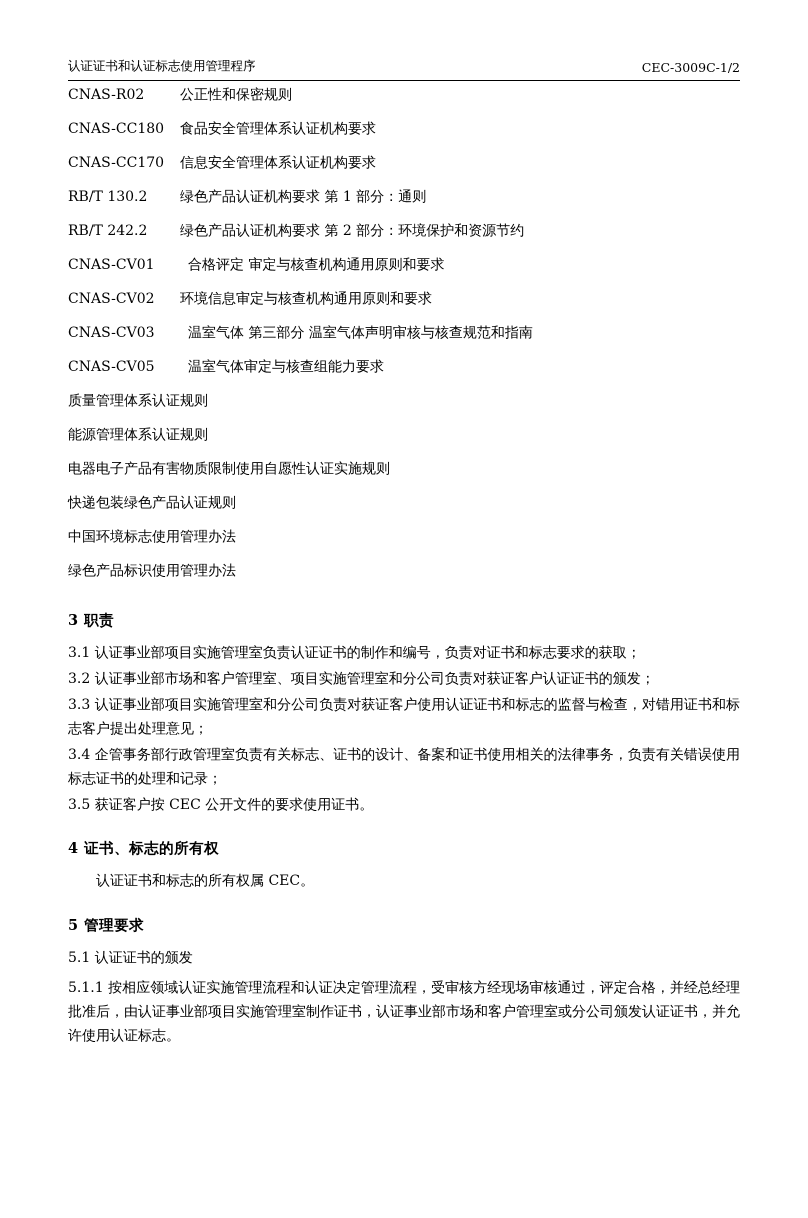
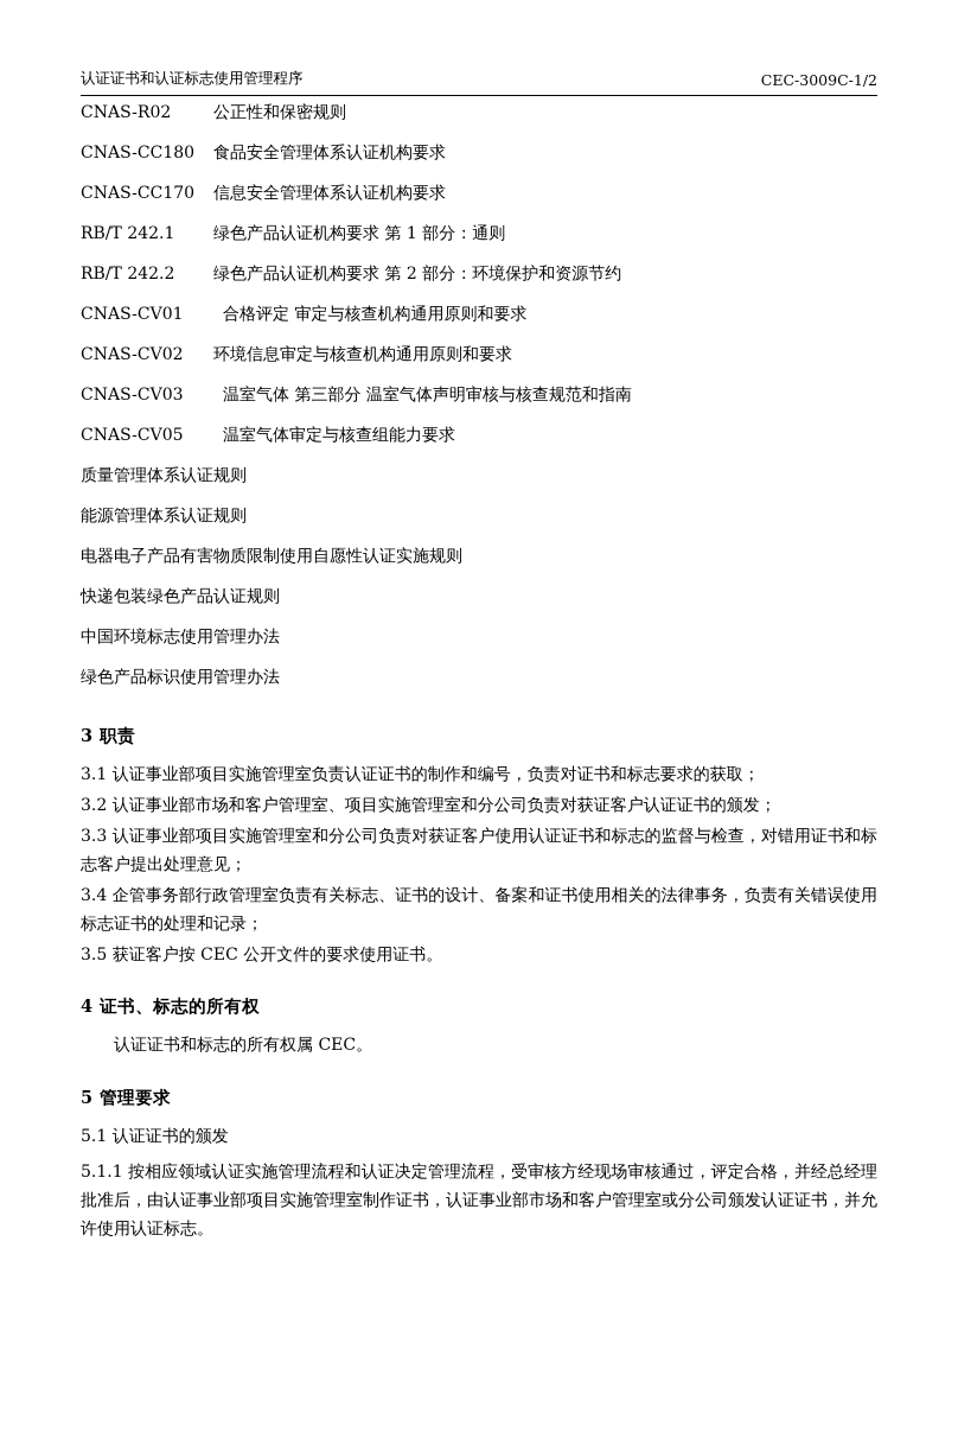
  认证证书和认证标志使用管理程序
  CEC-3009C-1/2
  CNAS-R02
  公正性和保密规则
  CNAS-CC180
  食品安全管理体系认证机构要求
  CNAS-CC170
  信息安全管理体系认证机构要求
- RB/T 130.2
+ RB/T 242.1
  绿色产品认证机构要求 第 1 部分：通则
  RB/T 242.2
  绿色产品认证机构要求 第 2 部分：环境保护和资源节约
  CNAS-CV01
  合格评定 审定与核查机构通用原则和要求
  CNAS-CV02
  环境信息审定与核查机构通用原则和要求
  CNAS-CV03
  温室气体 第三部分 温室气体声明审核与核查规范和指南
  CNAS-CV05
  温室气体审定与核查组能力要求
  质量管理体系认证规则
  能源管理体系认证规则
  电器电子产品有害物质限制使用自愿性认证实施规则
  快递包装绿色产品认证规则
  中国环境标志使用管理办法
  绿色产品标识使用管理办法
  3 职责
  3.1 认证事业部项目实施管理室负责认证证书的制作和编号，负责对证书和标志要求的获取；
  3.2 认证事业部市场和客户管理室、项目实施管理室和分公司负责对获证客户认证证书的颁发；
  3.3 认证事业部项目实施管理室和分公司负责对获证客户使用认证证书和标志的监督与检查，对错用证书和标志客户提出处理意见；
  3.4 企管事务部行政管理室负责有关标志、证书的设计、备案和证书使用相关的法律事务，负责有关错误使用标志证书的处理和记录；
  3.5 获证客户按 CEC 公开文件的要求使用证书。
  4 证书、标志的所有权
  认证证书和标志的所有权属 CEC。
  5 管理要求
  5.1 认证证书的颁发
  5.1.1 按相应领域认证实施管理流程和认证决定管理流程，受审核方经现场审核通过，评定合格，并经总经理批准后，由认证事业部项目实施管理室制作证书，认证事业部市场和客户管理室或分公司颁发认证证书，并允许使用认证标志。
